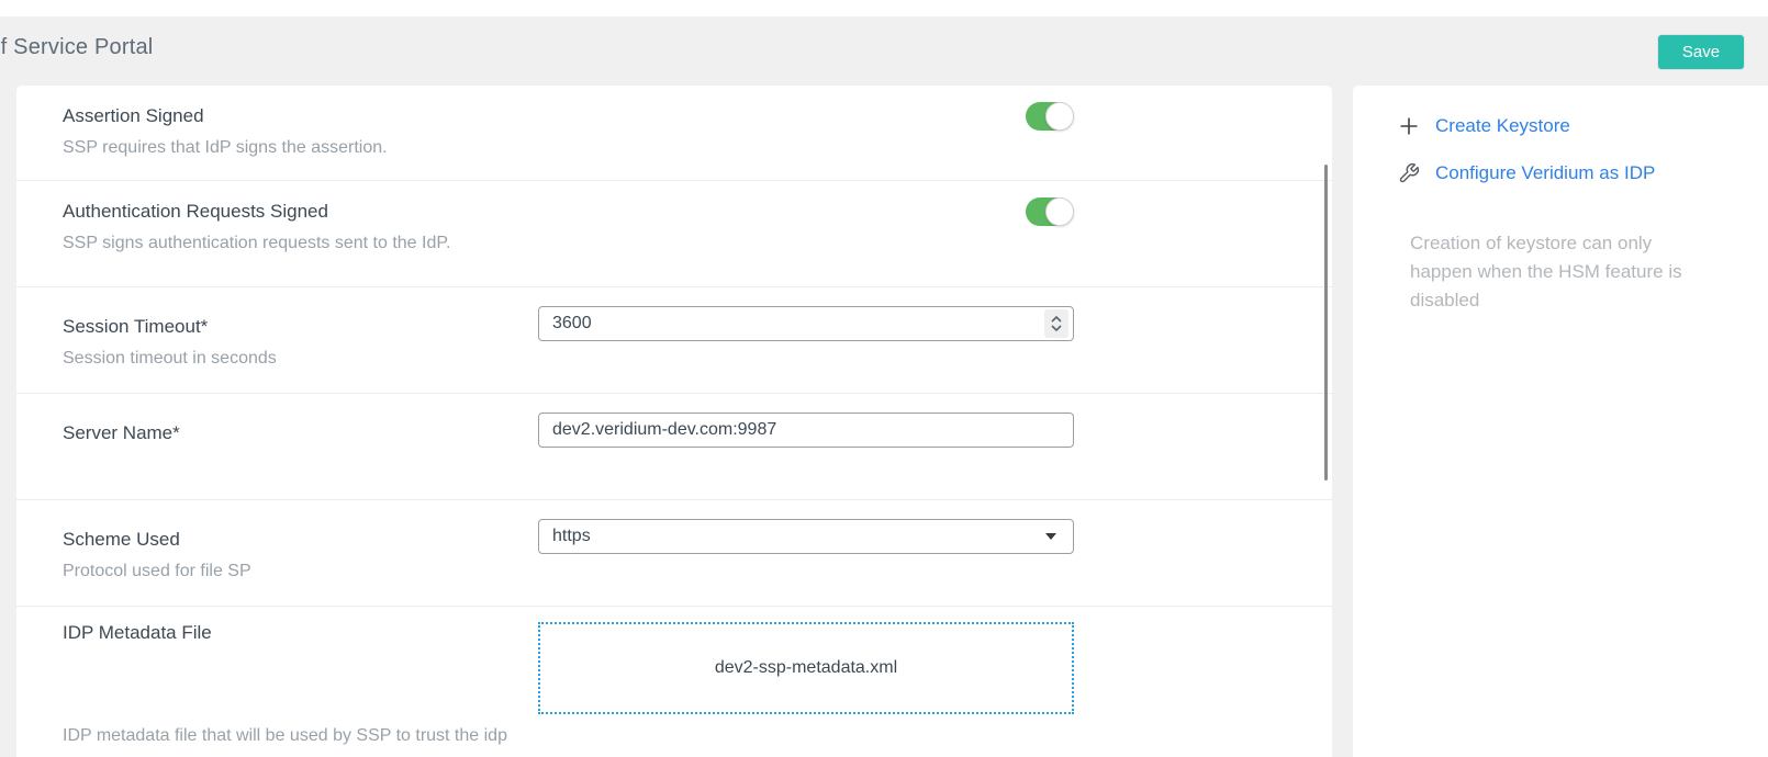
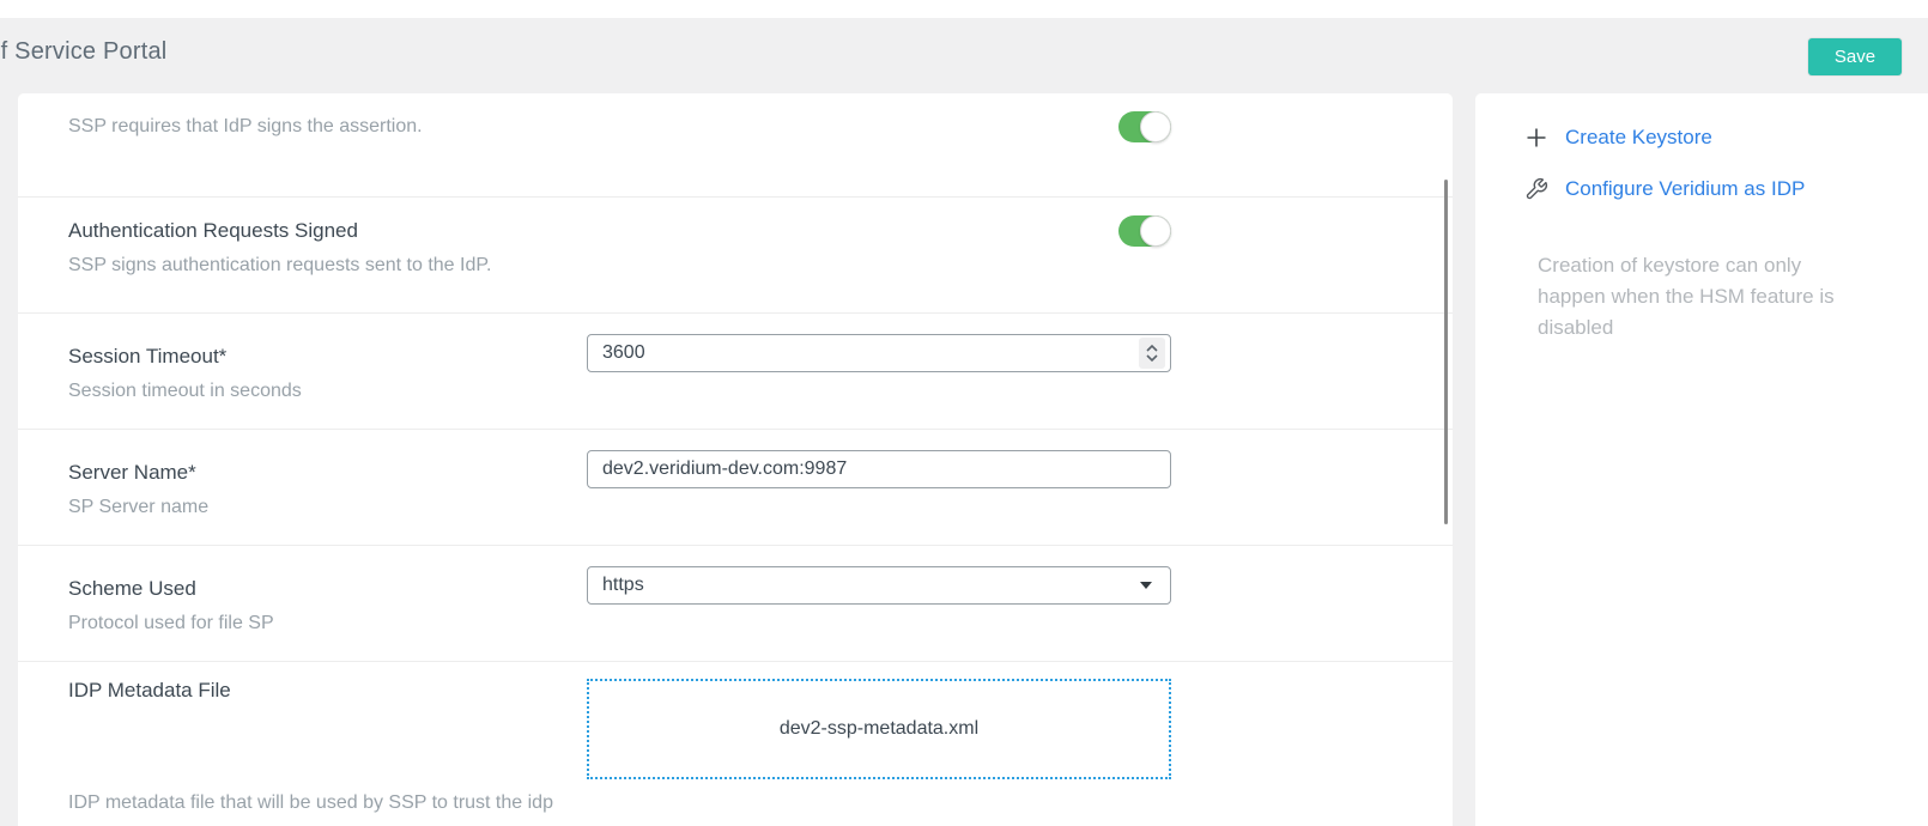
  f Service Portal
  Save
- Assertion Signed
  SSP requires that IdP signs the assertion.
  Authentication Requests Signed
  SSP signs authentication requests sent to the IdP.
  Session Timeout*
  Session timeout in seconds
  3600
  Server Name*
+ SP Server name
  dev2.veridium-dev.com:9987
  Scheme Used
  Protocol used for file SP
  https
  IDP Metadata File
  dev2-ssp-metadata.xml
  IDP metadata file that will be used by SSP to trust the idp
  Create Keystore
  Configure Veridium as IDP
  Creation of keystore can only happen when the HSM feature is disabled
